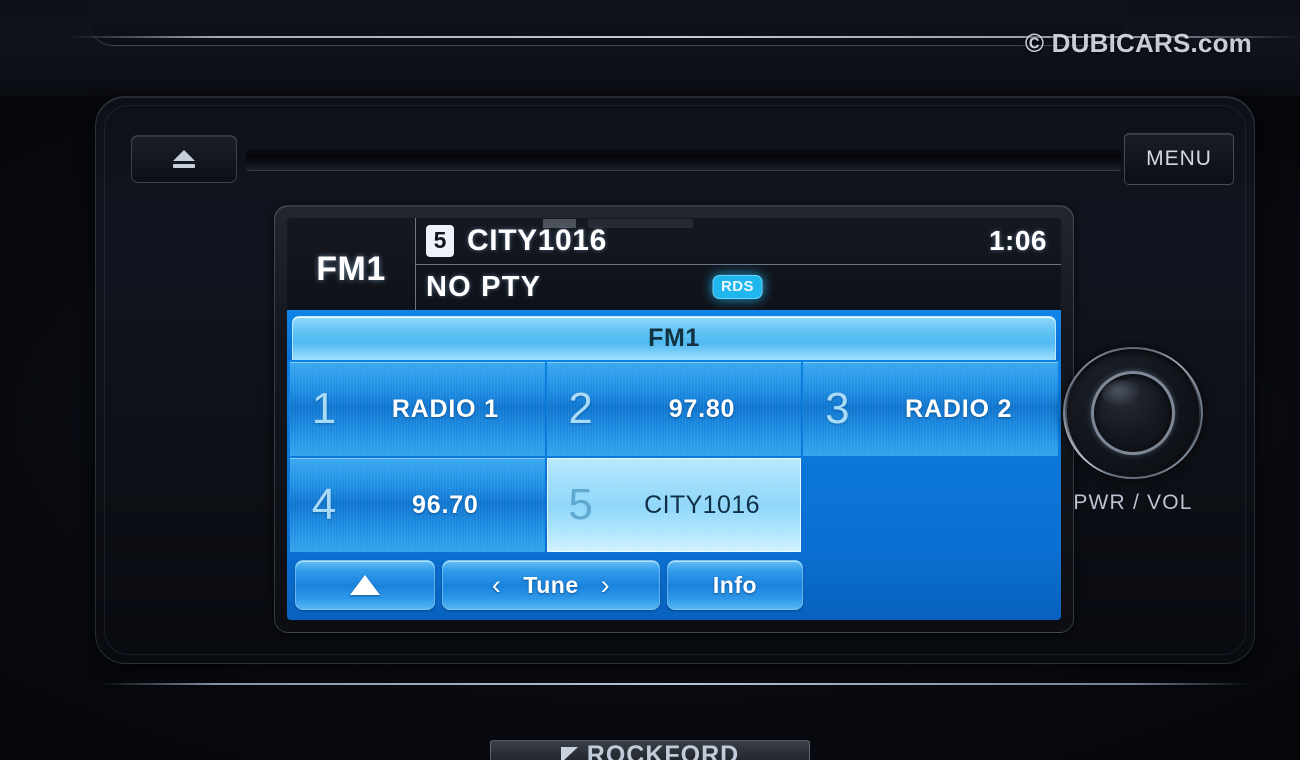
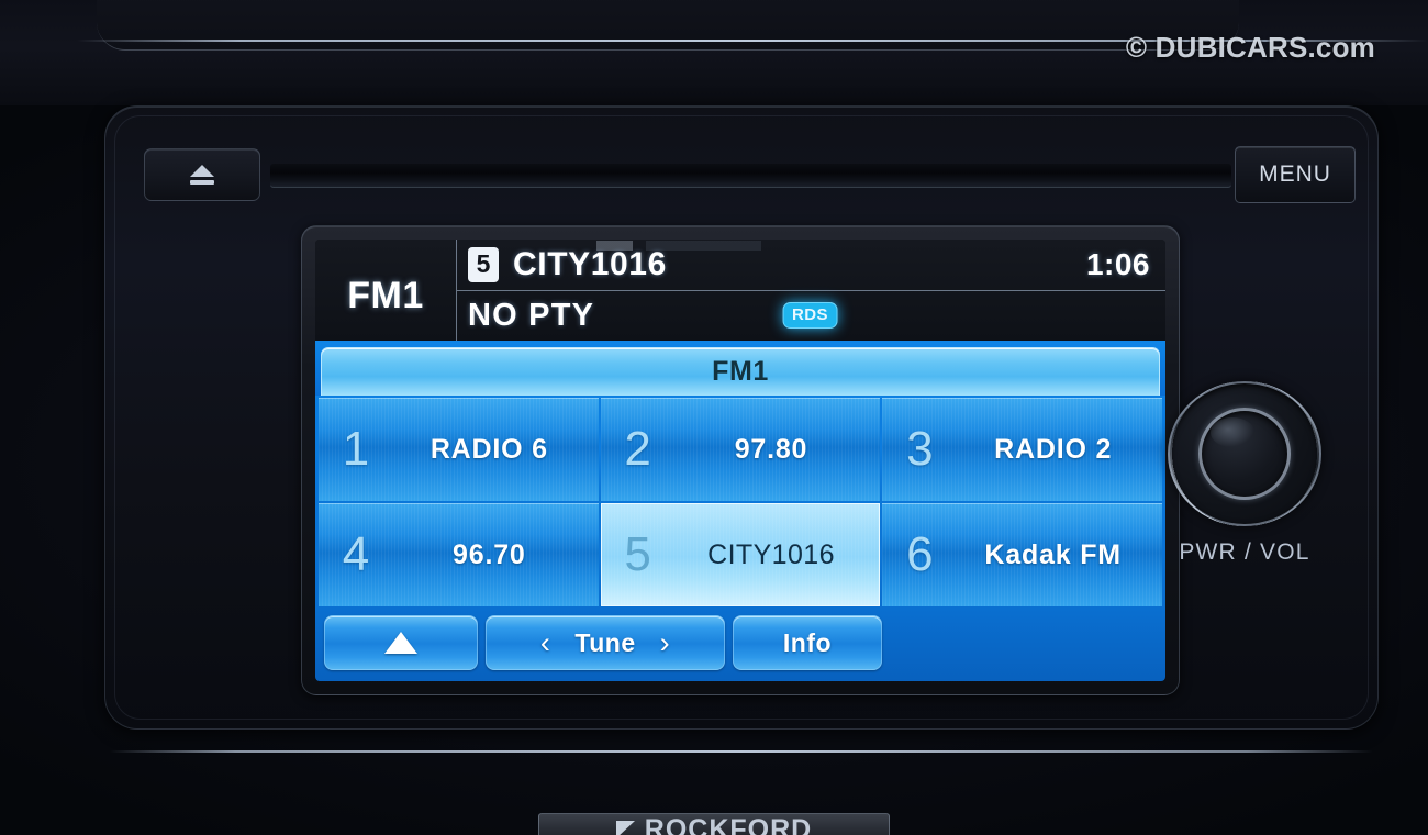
  © DUBICARS.com
  MENU
  FM1
  5
  CITY1016
  1:06
  NO PTY
  RDS
  FM1
  1
- RADIO 1
+ RADIO 6
  2
  97.80
  3
  RADIO 2
  4
  96.70
  5
  CITY1016
+ 6
+ Kadak FM
  ‹
  Tune
  ›
  Info
  PWR / VOL
  ROCKFORD
